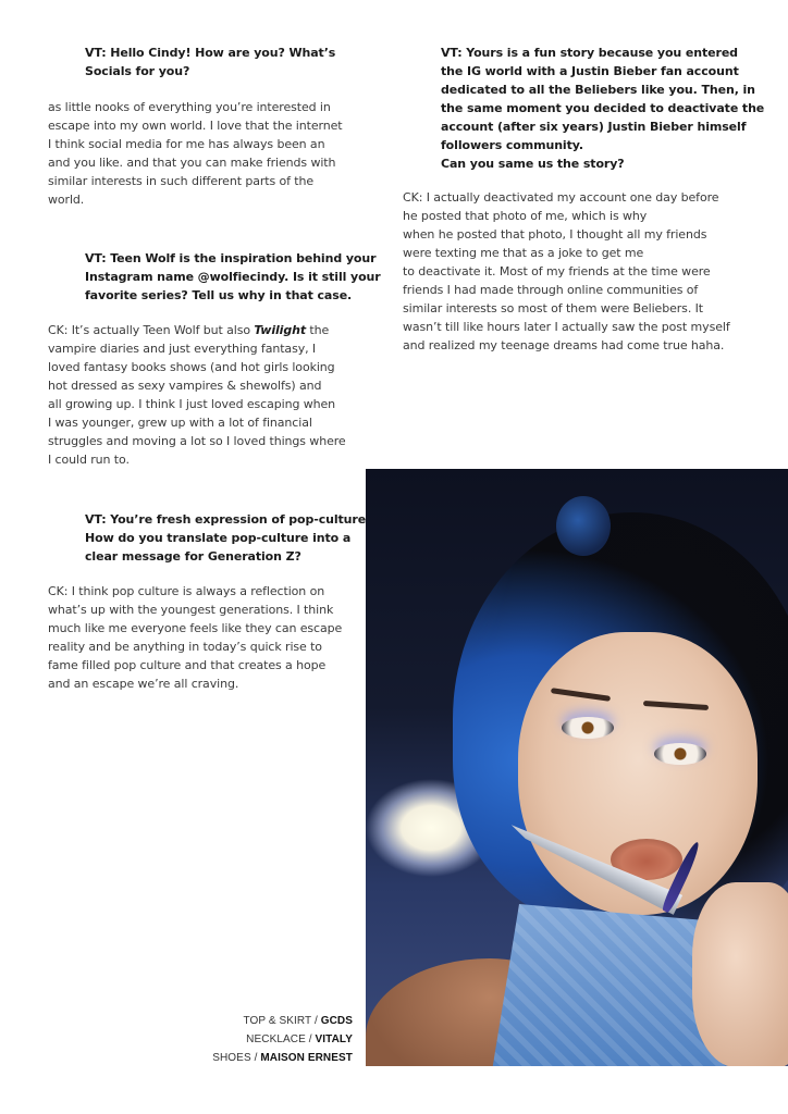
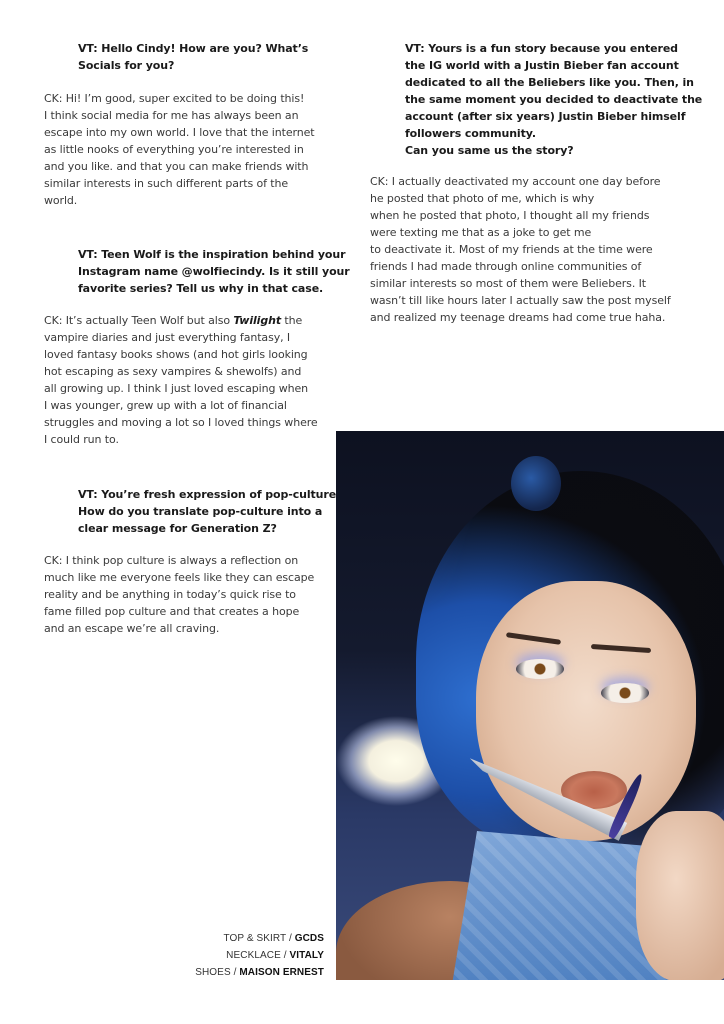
  VT: Hello Cindy! How are you? What’s
  Socials for you?
+ CK: Hi! I’m good, super excited to be doing this!
- as little nooks of everything you’re interested in
+ I think social media for me has always been an
  escape into my own world. I love that the internet
- I think social media for me has always been an
+ as little nooks of everything you’re interested in
  and you like. and that you can make friends with
  similar interests in such different parts of the
  world.
  VT: Teen Wolf is the inspiration behind your
  Instagram name @wolfiecindy. Is it still your
  favorite series? Tell us why in that case.
  CK: It’s actually Teen Wolf but also Twilight the
  vampire diaries and just everything fantasy, I
  loved fantasy books shows (and hot girls looking
- hot dressed as sexy vampires & shewolfs) and
+ hot escaping as sexy vampires & shewolfs) and
  all growing up. I think I just loved escaping when
  I was younger, grew up with a lot of financial
  struggles and moving a lot so I loved things where
  I could run to.
  VT: You’re fresh expression of pop-culture
  How do you translate pop-culture into a
  clear message for Generation Z?
  CK: I think pop culture is always a reflection on
- what’s up with the youngest generations. I think
  much like me everyone feels like they can escape
  reality and be anything in today’s quick rise to
  fame filled pop culture and that creates a hope
  and an escape we’re all craving.
  VT: Yours is a fun story because you entered
  the IG world with a Justin Bieber fan account
  dedicated to all the Beliebers like you. Then, in
  the same moment you decided to deactivate the
  account (after six years) Justin Bieber himself
  followers community.
  Can you same us the story?
  CK: I actually deactivated my account one day before
  he posted that photo of me, which is why
  when he posted that photo, I thought all my friends
  were texting me that as a joke to get me
  to deactivate it. Most of my friends at the time were
  friends I had made through online communities of
  similar interests so most of them were Beliebers. It
  wasn’t till like hours later I actually saw the post myself
  and realized my teenage dreams had come true haha.
  TOP & SKIRT / GCDS
  NECKLACE / VITALY
  SHOES / MAISON ERNEST
